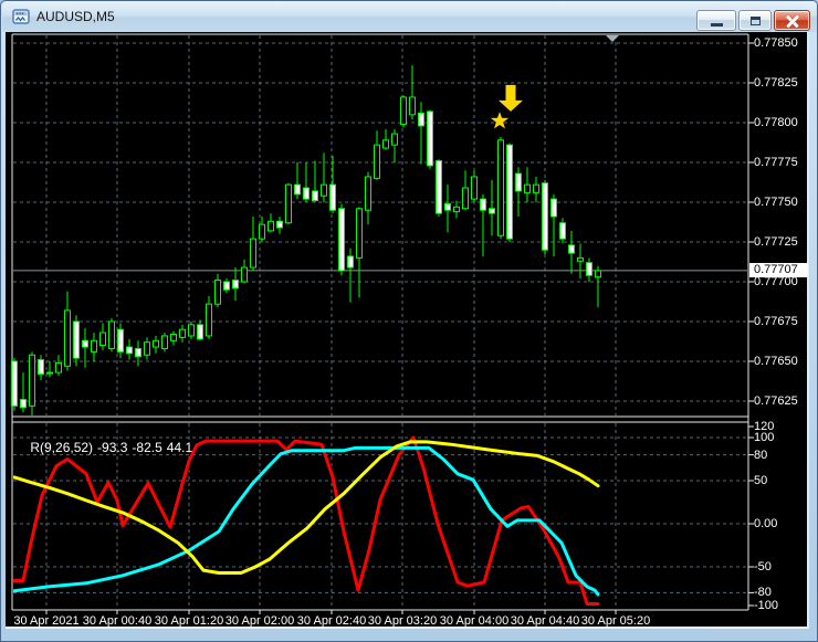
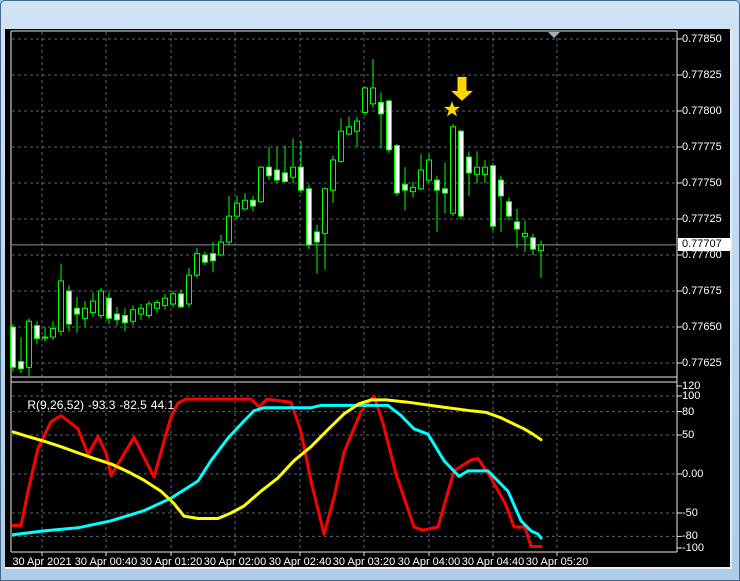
- AUDUSD,M5
  R(9,26,52) -93.3 -82.5 44.1
  0.77850
  0.77825
  0.77800
  0.77775
  0.77750
  0.77725
  0.77700
  0.77675
  0.77650
  0.77625
  120
  100
  80
  50
  0.00
  -50
  -80
  -100
  30 Apr 2021
  30 Apr 00:40
  30 Apr 01:20
  30 Apr 02:00
  30 Apr 02:40
  30 Apr 03:20
  30 Apr 04:00
  30 Apr 04:40
  30 Apr 05:20
  0.77707
